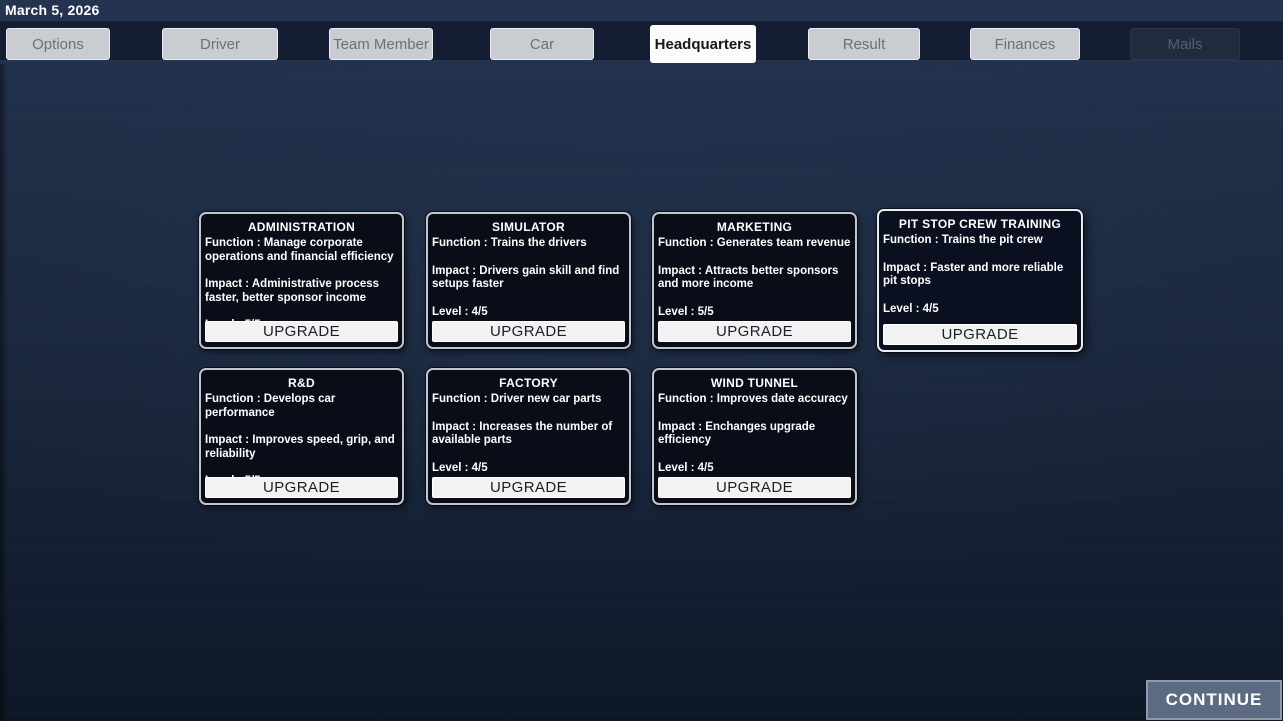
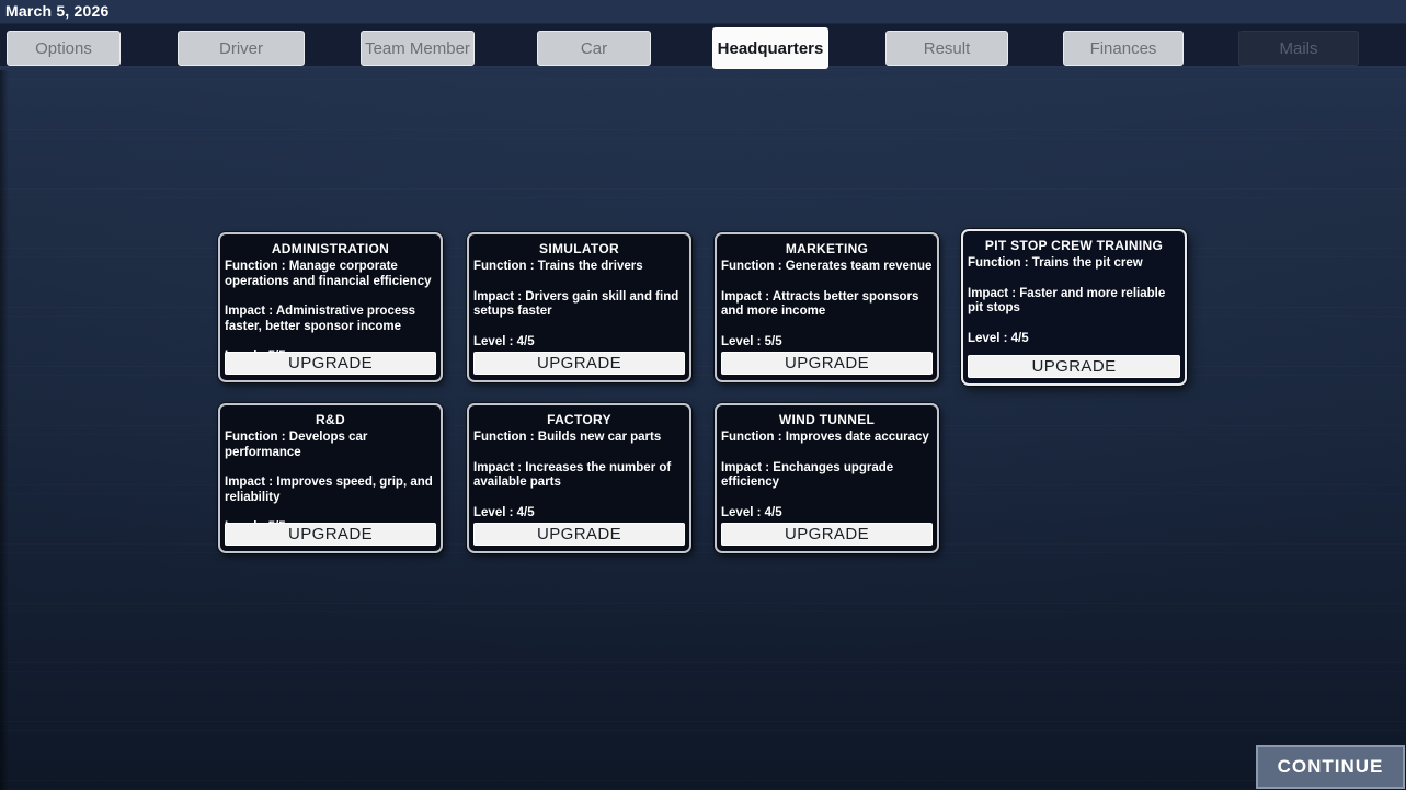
  March 5, 2026
  Options
  Driver
  Team Member
  Car
  Headquarters
  Result
  Finances
  Mails
  ADMINISTRATION
  Function : Manage corporate operations and financial efficiency
  Impact : Administrative process faster, better sponsor income
  UPGRADE
  SIMULATOR
  Function : Trains the drivers
  Impact : Drivers gain skill and find setups faster
  Level : 4/5
  UPGRADE
  MARKETING
  Function : Generates team revenue
  Impact : Attracts better sponsors and more income
  Level : 5/5
  UPGRADE
  PIT STOP CREW TRAINING
  Function : Trains the pit crew
  Impact : Faster and more reliable pit stops
  Level : 4/5
  UPGRADE
  R&D
  Function : Develops car performance
  Impact : Improves speed, grip, and reliability
  UPGRADE
  FACTORY
- Function : Driver new car parts
+ Function : Builds new car parts
  Impact : Increases the number of available parts
  Level : 4/5
  UPGRADE
  WIND TUNNEL
  Function : Improves date accuracy
  Impact : Enchanges upgrade efficiency
  Level : 4/5
  UPGRADE
  CONTINUE
